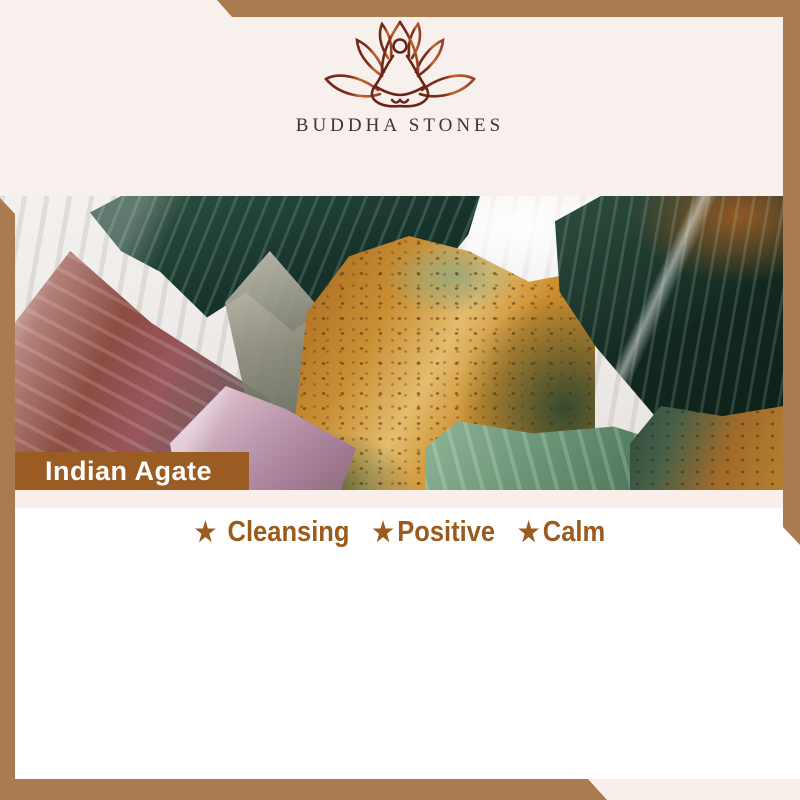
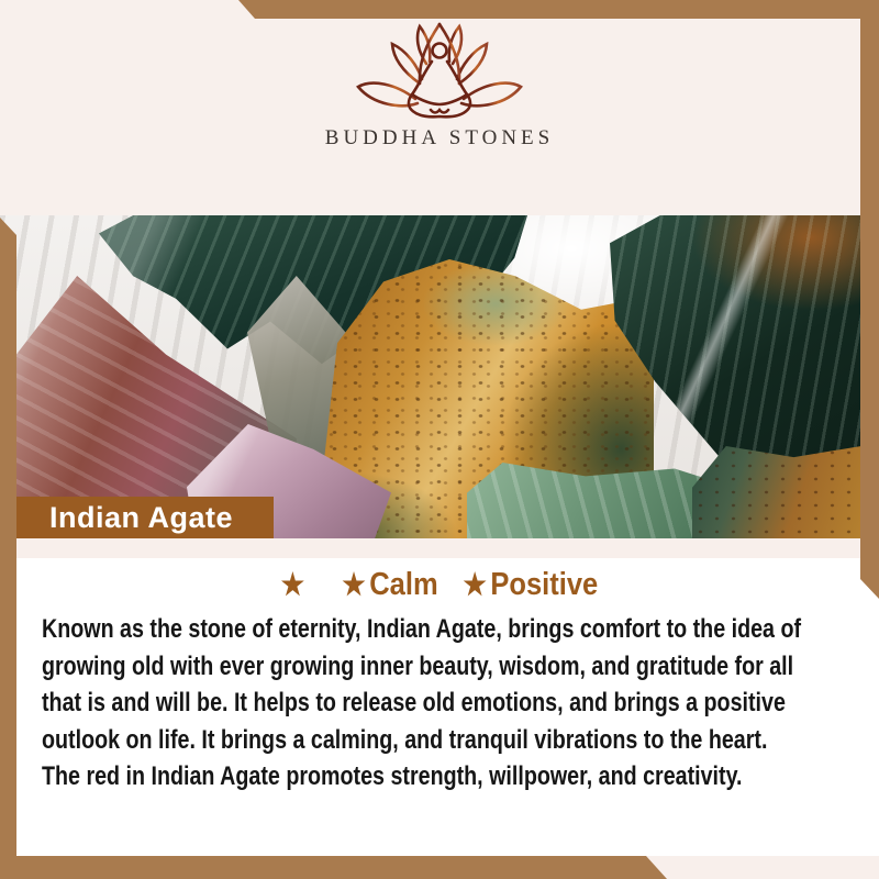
  BUDDHA STONES
  Indian Agate
  ★
- Cleansing
  ★
- Positive
+ Calm
  ★
- Calm
+ Positive
+ Known as the stone of eternity, Indian Agate, brings comfort to the idea of
+ growing old with ever growing inner beauty, wisdom, and gratitude for all
+ that is and will be. It helps to release old emotions, and brings a positive
+ outlook on life. It brings a calming, and tranquil vibrations to the heart.
+ The red in Indian Agate promotes strength, willpower, and creativity.
